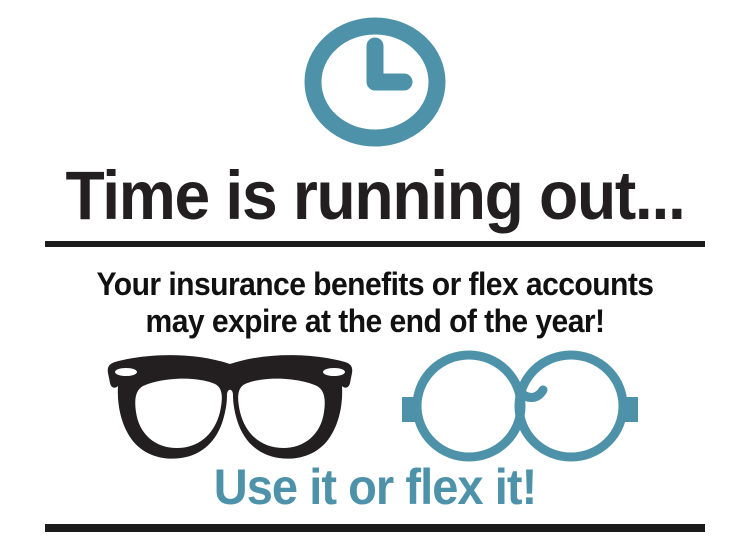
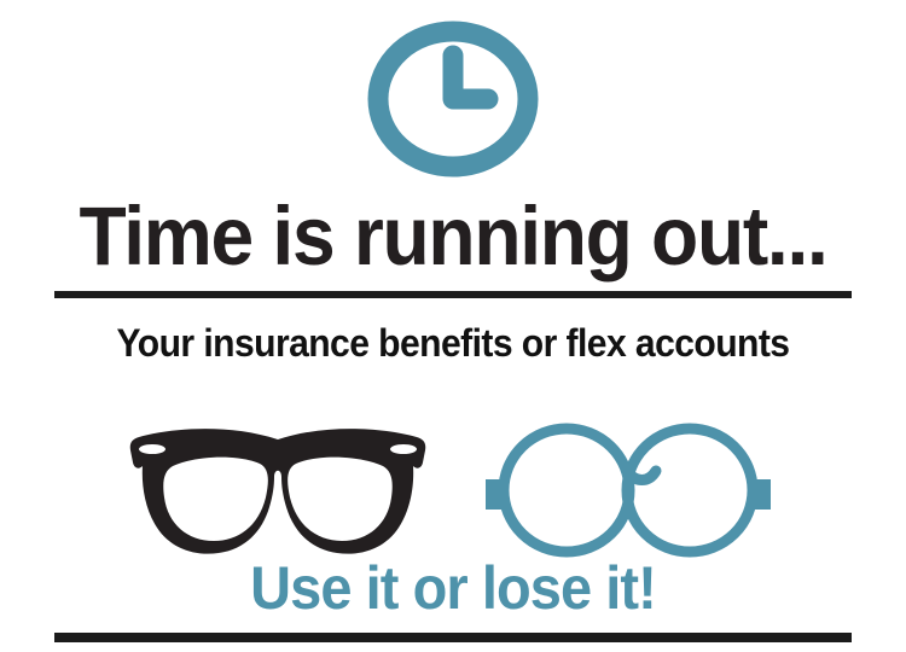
  Time is running out...
  Your insurance benefits or flex accounts
- may expire at the end of the year!
- Use it or flex it!
+ Use it or lose it!
